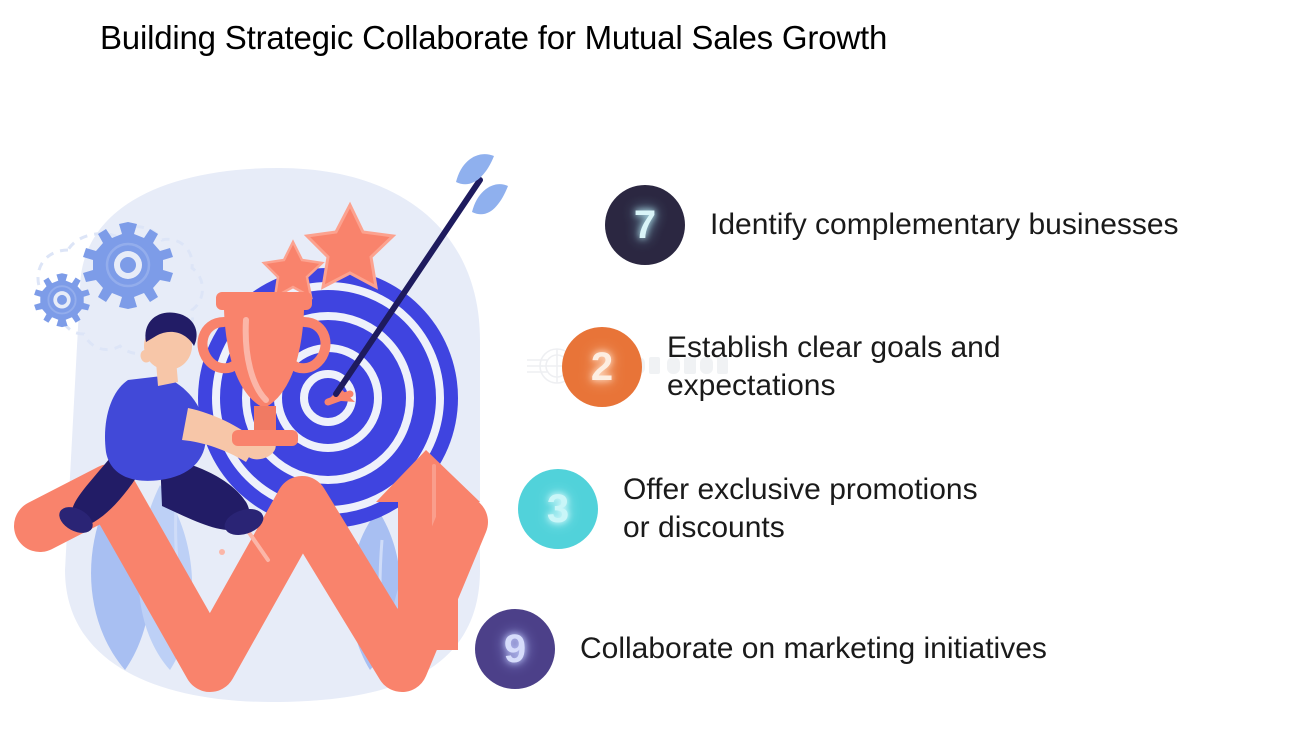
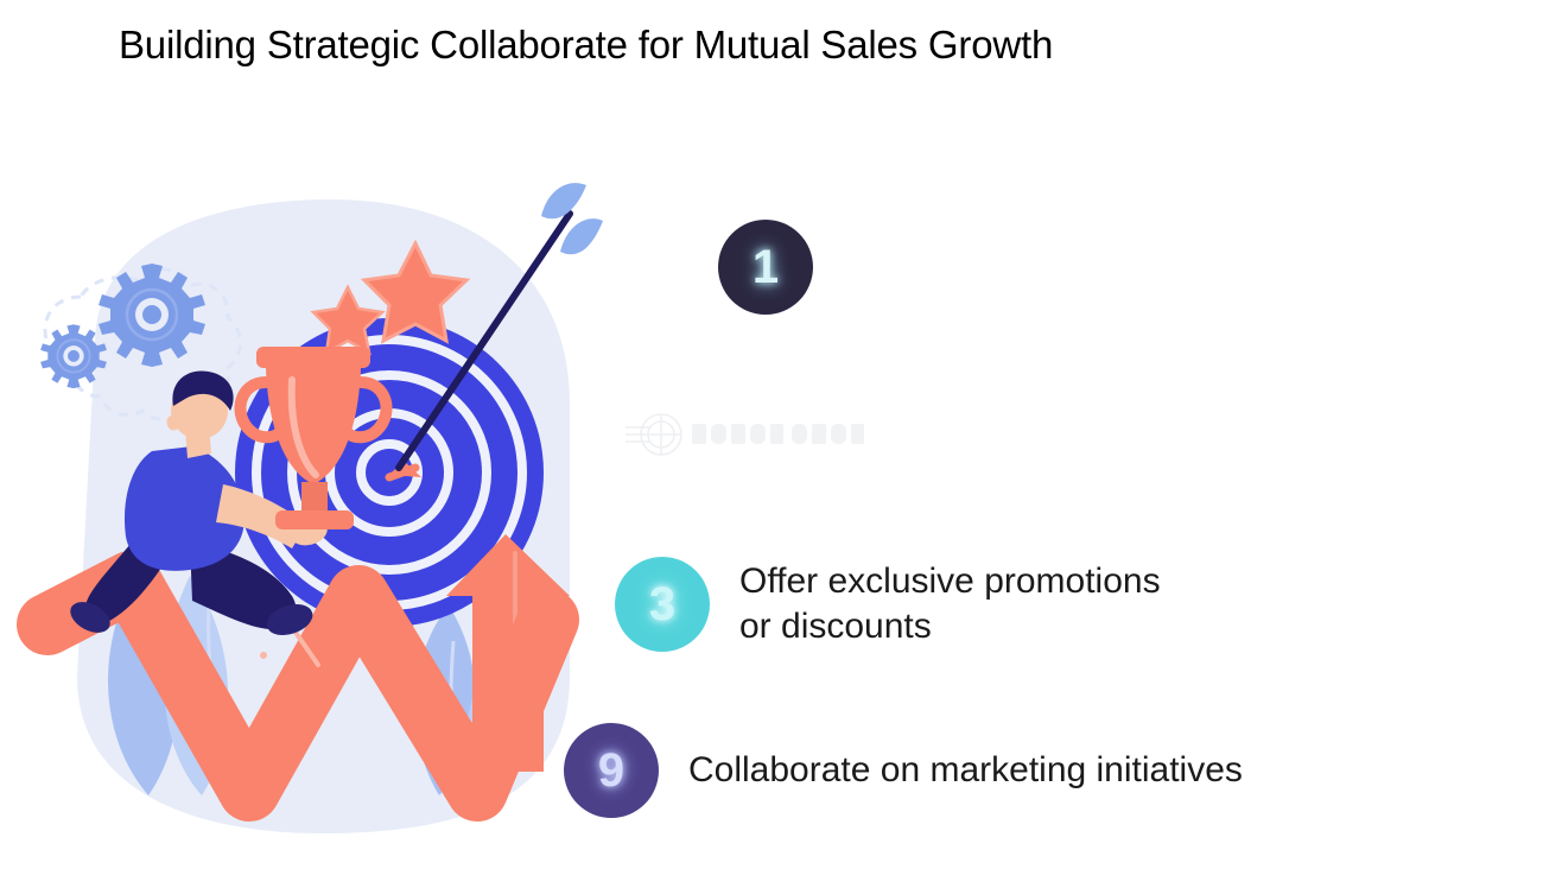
  Building Strategic Collaborate for Mutual Sales Growth
- 7
+ 1
- Identify complementary businesses
- 2
- Establish clear goals and expectations
  3
  Offer exclusive promotions or discounts
  9
  Collaborate on marketing initiatives
